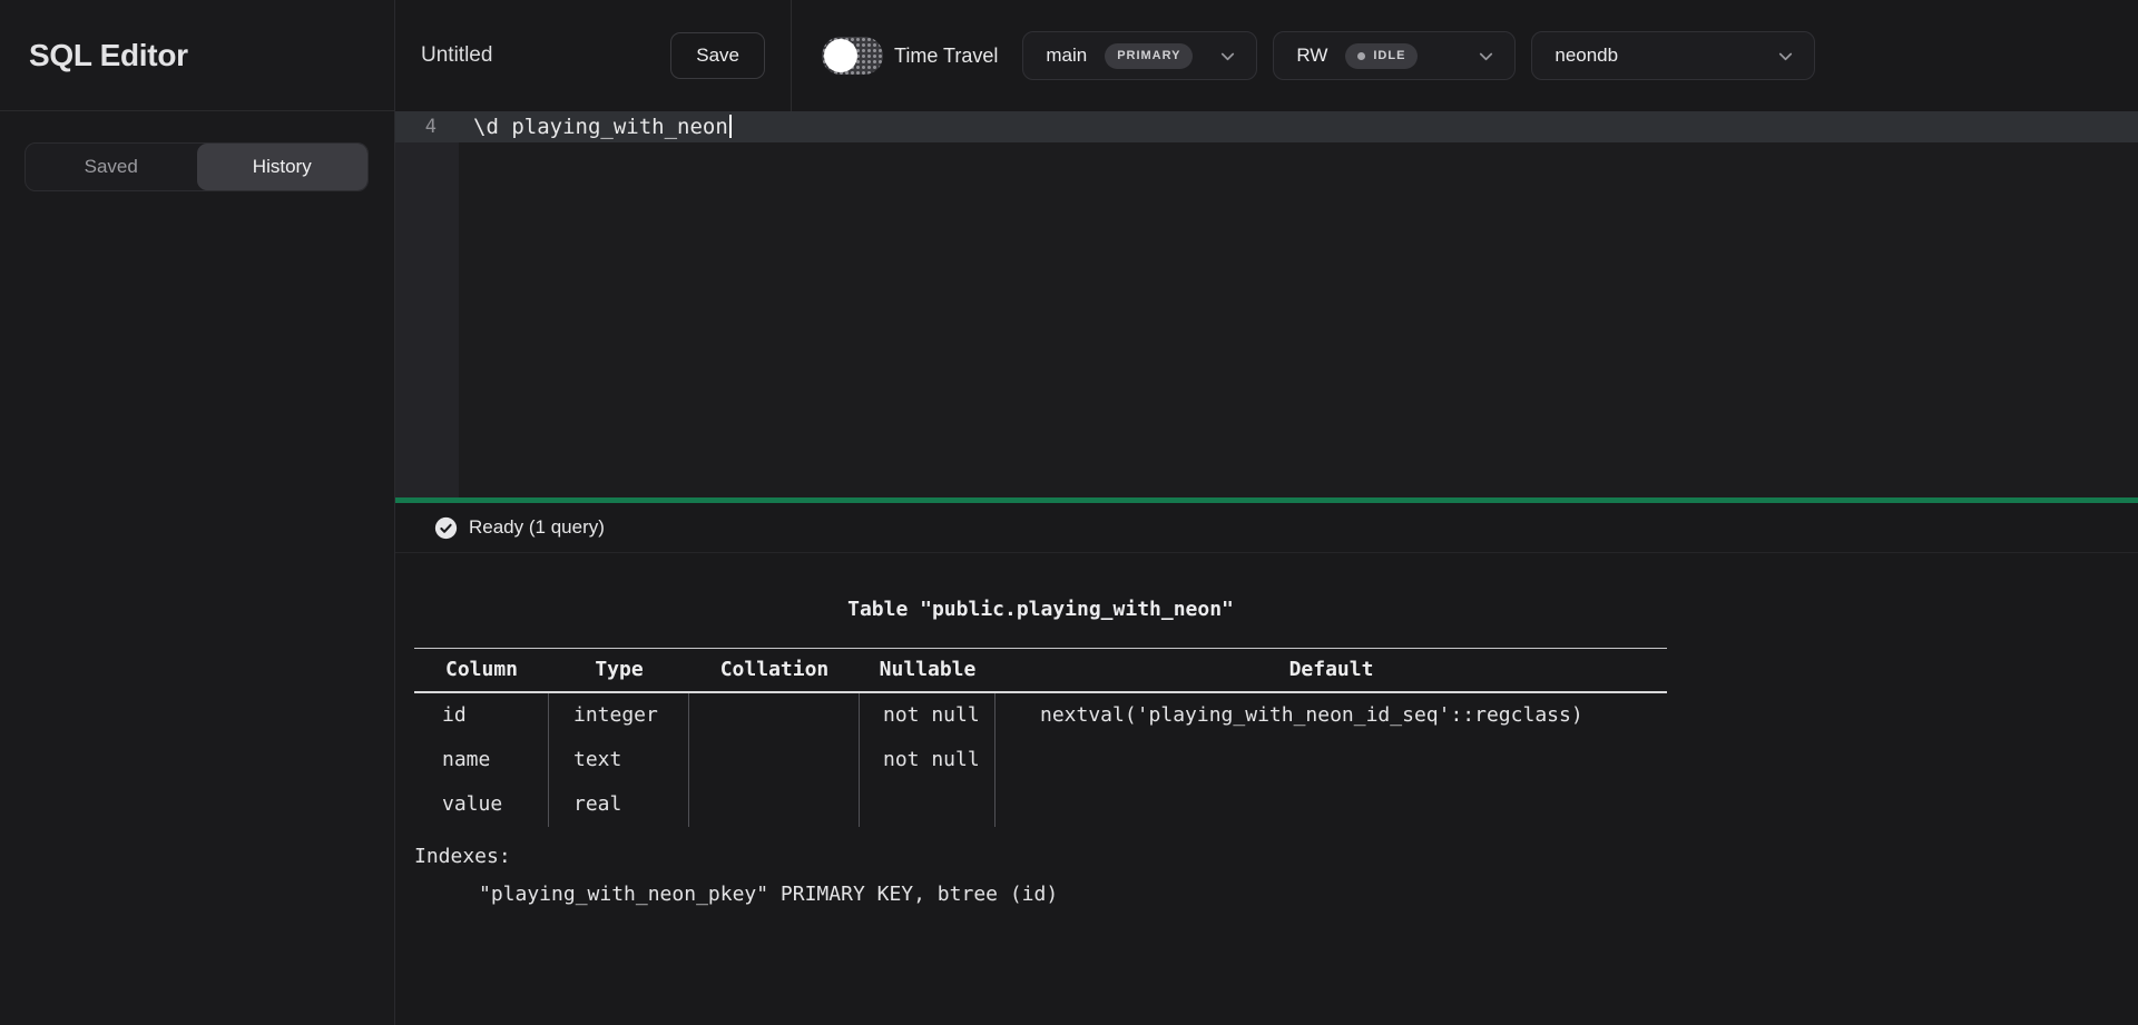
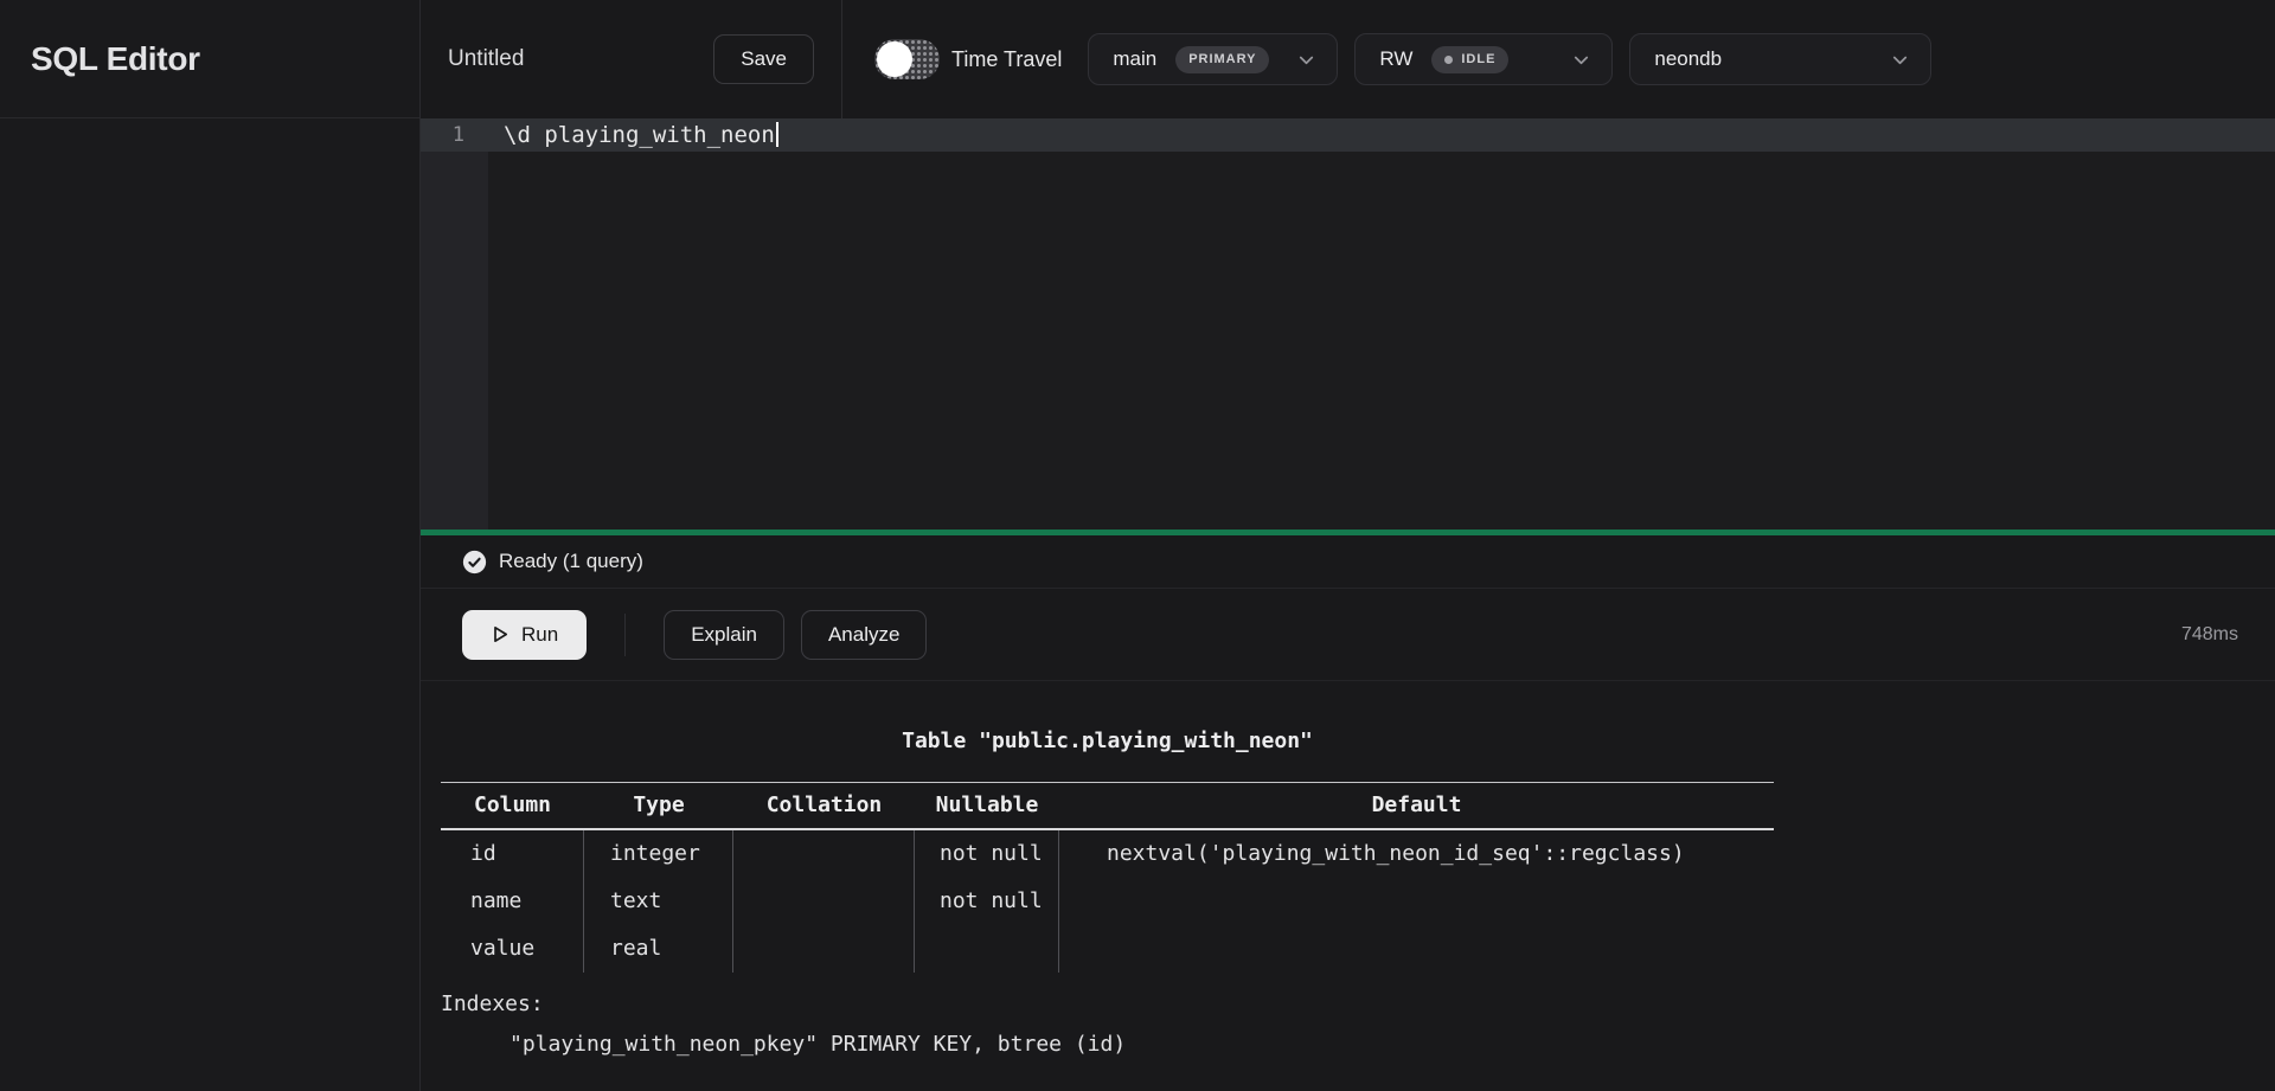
  SQL Editor
- Saved
- History
  Untitled
  Save
  Time Travel
  main
  PRIMARY
  RW
  IDLE
  neondb
- 4
+ 1
  \d playing_with_neon
  Ready (1 query)
+ Run
+ Explain
+ Analyze
+ 748ms
  Table "public.playing_with_neon"
  Column
  Type
  Collation
  Nullable
  Default
  id
  integer
  not null
  nextval('playing_with_neon_id_seq'::regclass)
  name
  text
  not null
  value
  real
  Indexes:
  "playing_with_neon_pkey" PRIMARY KEY, btree (id)
